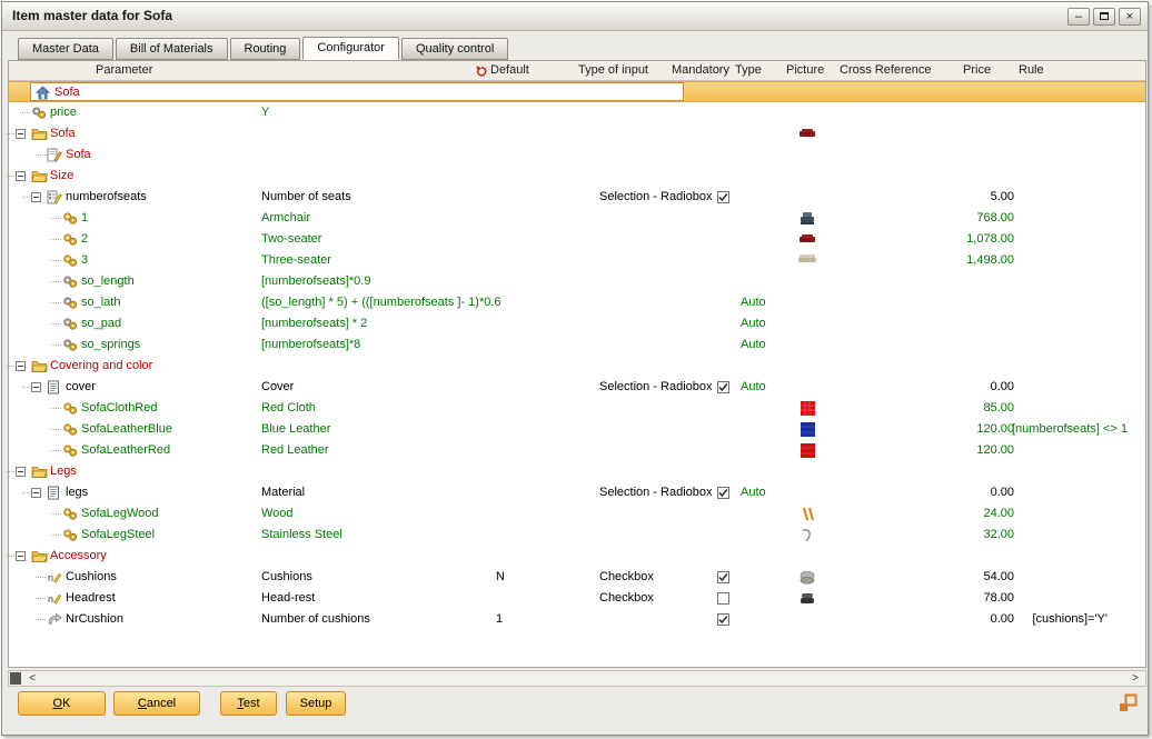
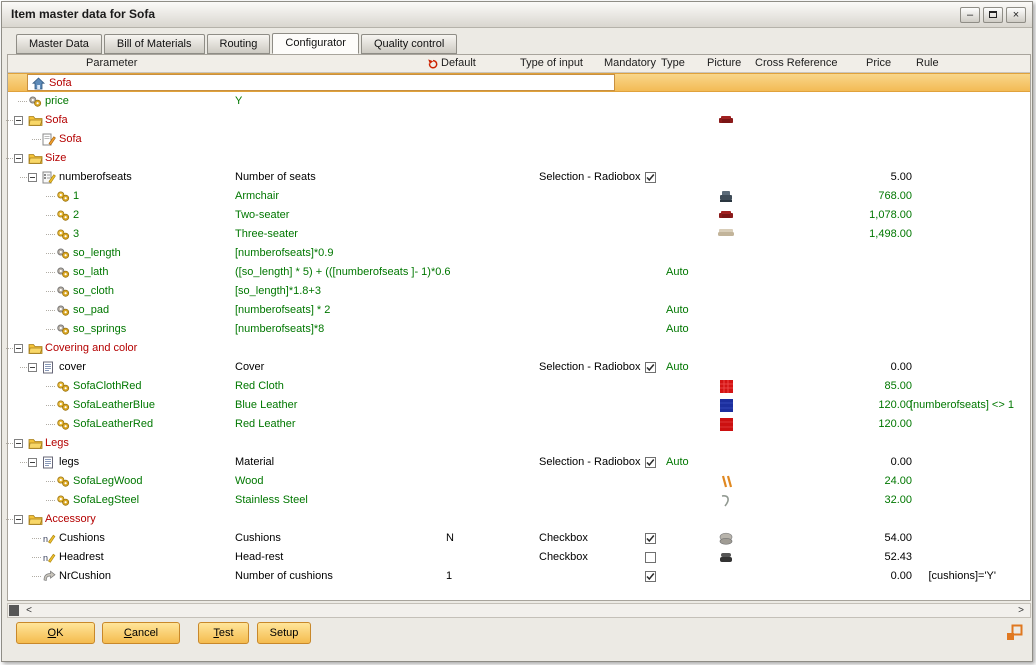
  Item master data for Sofa
  –
  ×
  Master Data
  Bill of Materials
  Routing
  Configurator
  Quality control
  Parameter
  Default
  Type of input
  Mandatory
  Type
  Picture
  Cross Reference
  Price
  Rule
  Sofa
  price
  Y
  Sofa
  Sofa
  Size
  numberofseats
  Number of seats
  Selection - Radiobox
  5.00
  1
  Armchair
  768.00
  2
  Two-seater
  1,078.00
  3
  Three-seater
  1,498.00
  so_length
  [numberofseats]*0.9
  so_lath
  ([so_length] * 5) + (([numberofseats ]- 1)*0.6
  Auto
+ so_cloth
+ [so_length]*1.8+3
  so_pad
  [numberofseats] * 2
  Auto
  so_springs
  [numberofseats]*8
  Auto
  Covering and color
  cover
  Cover
  Selection - Radiobox
  Auto
  0.00
  SofaClothRed
  Red Cloth
  85.00
  SofaLeatherBlue
  Blue Leather
  120.00
  [numberofseats] <> 1
  SofaLeatherRed
  Red Leather
  120.00
  Legs
  legs
  Material
  Selection - Radiobox
  Auto
  0.00
  SofaLegWood
  Wood
  24.00
  SofaLegSteel
  Stainless Steel
  32.00
  Accessory
  n
  Cushions
  Cushions
  N
  Checkbox
  54.00
  n
  Headrest
  Head-rest
  Checkbox
- 78.00
+ 52.43
  NrCushion
  Number of cushions
  1
  0.00
  [cushions]='Y'
  <
  >
  OK
  Cancel
  Test
  Setup
